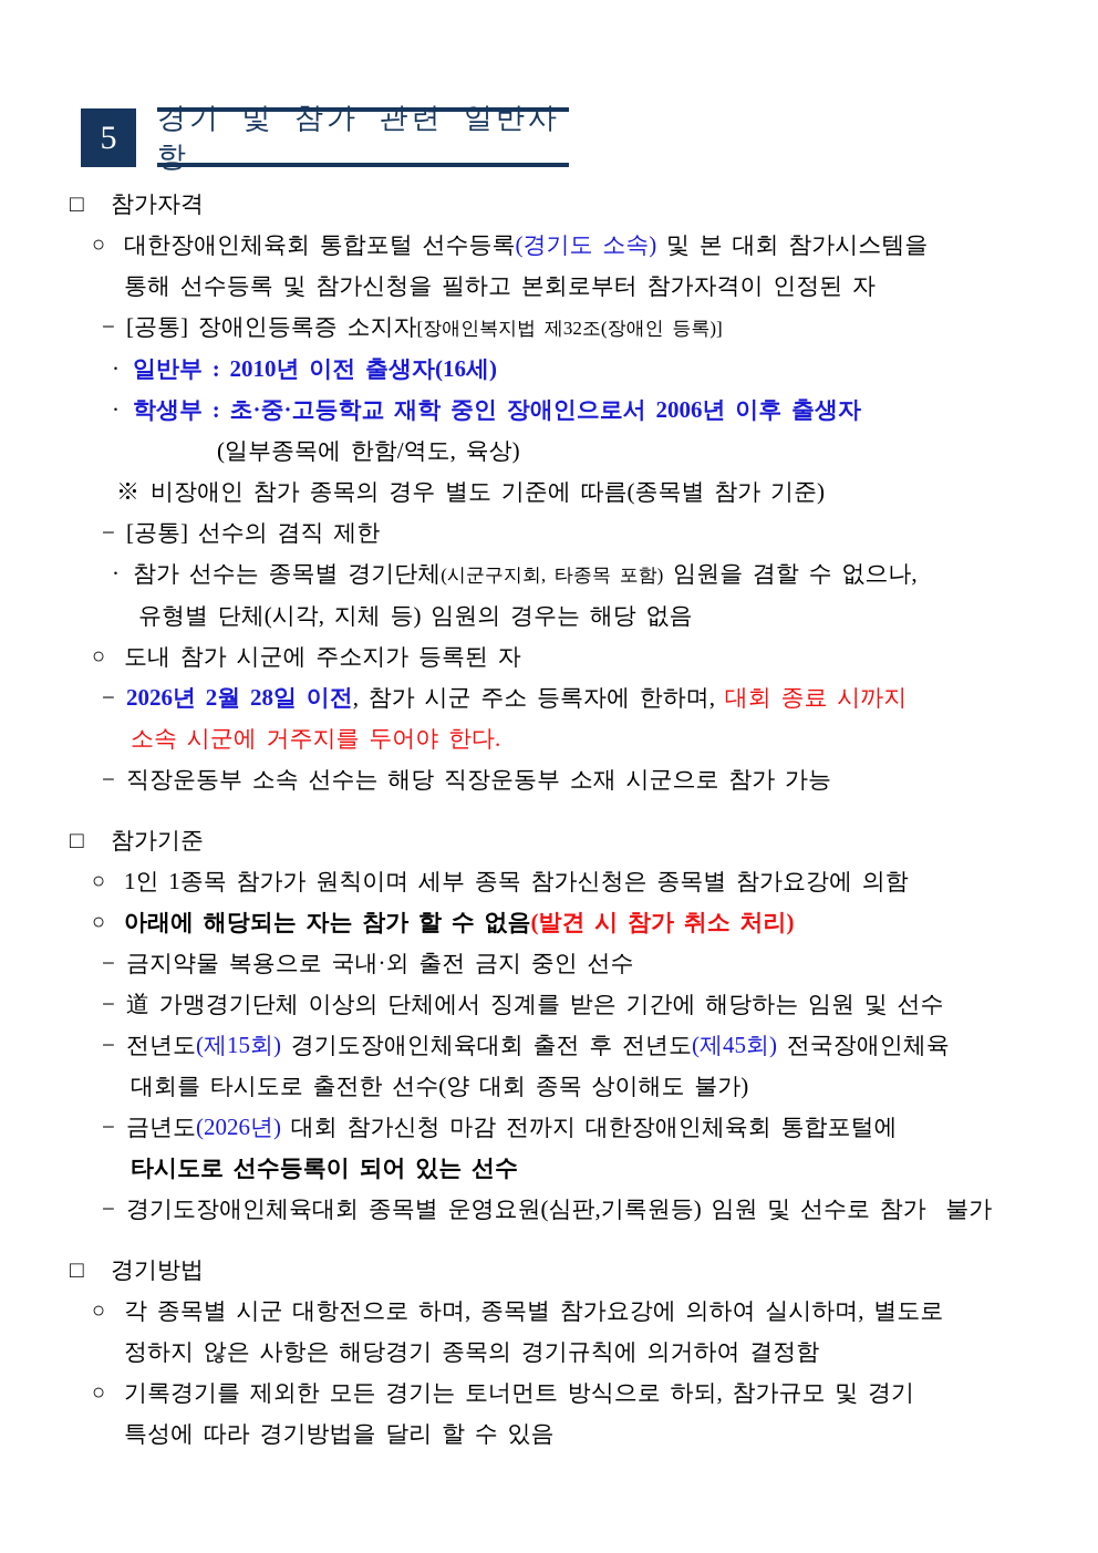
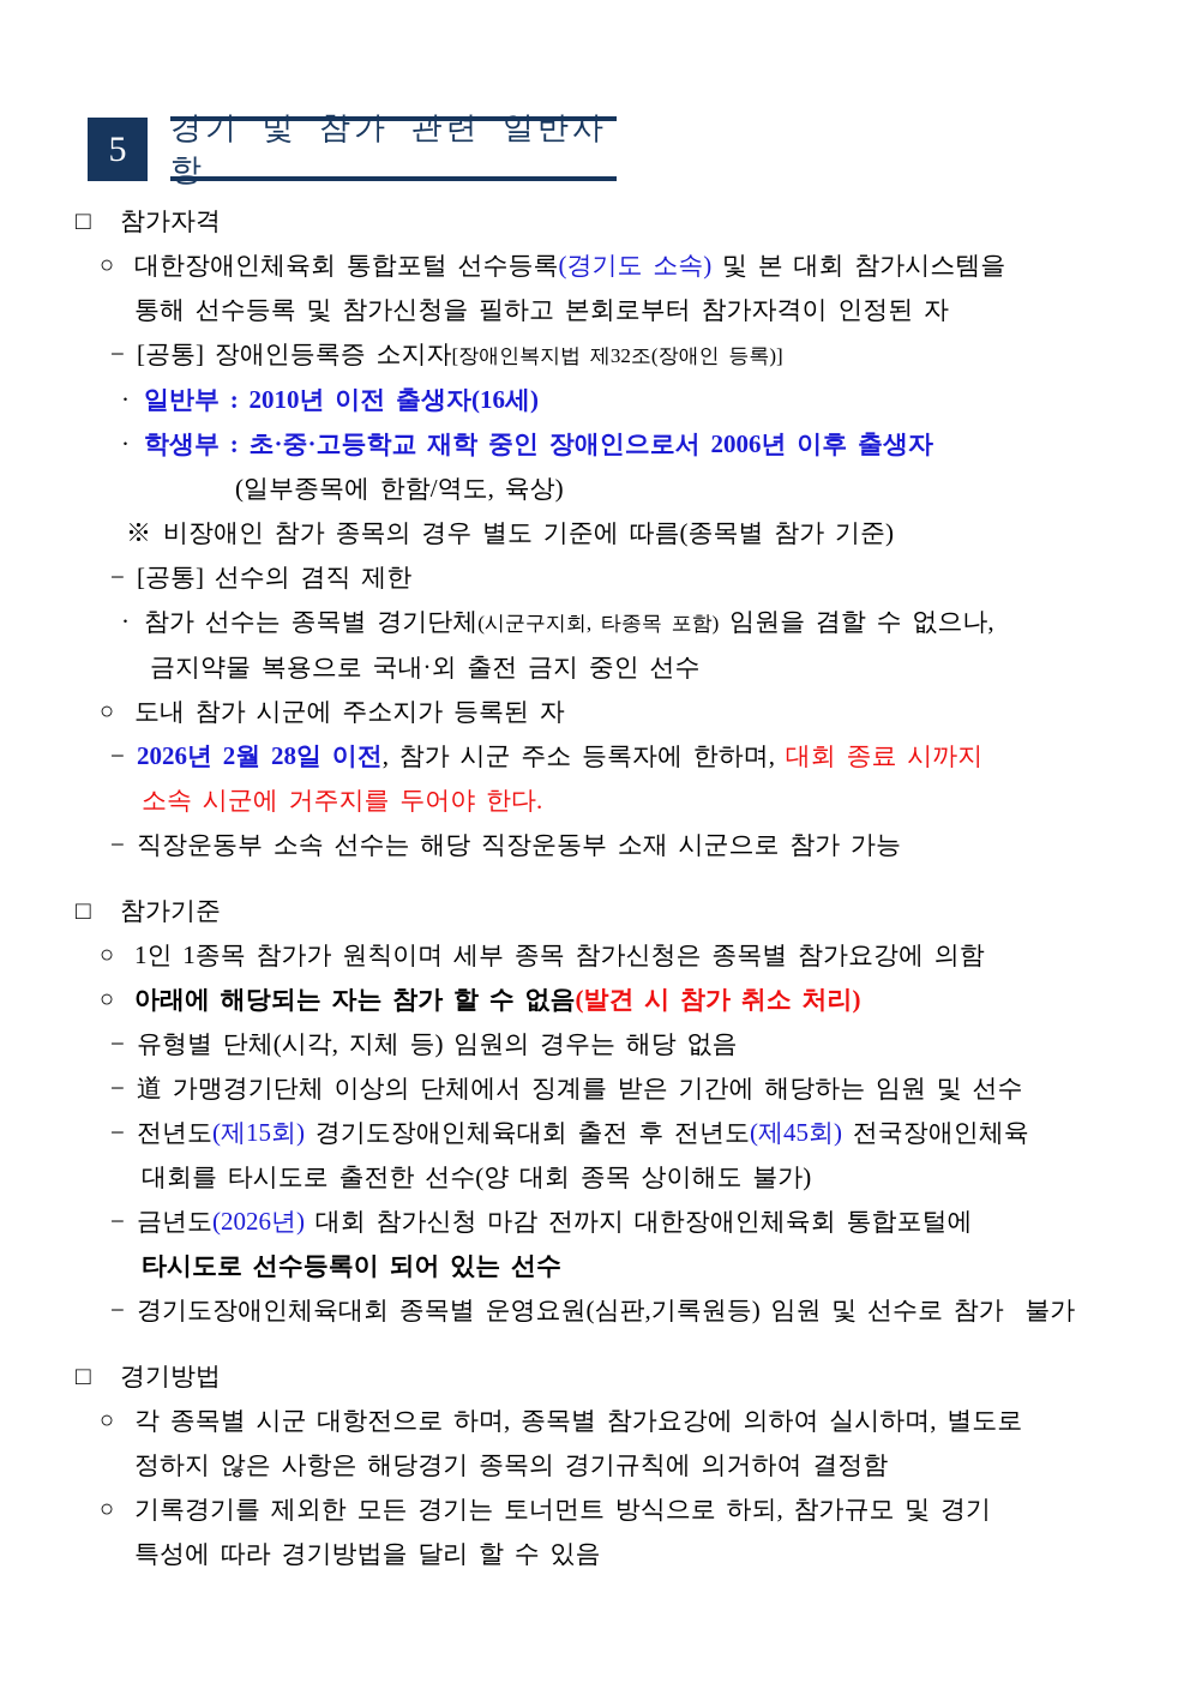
  5
  경기 및 참가 관련 일반사항
  □
  참가자격
  ○
  대한장애인체육회 통합포털 선수등록(경기도 소속) 및 본 대회 참가시스템을
  통해 선수등록 및 참가신청을 필하고 본회로부터 참가자격이 인정된 자
  −
  [공통] 장애인등록증 소지자[장애인복지법 제32조(장애인 등록)]
  ·
  일반부 : 2010년 이전 출생자(16세)
  ·
  학생부 : 초·중·고등학교 재학 중인 장애인으로서 2006년 이후 출생자
  (일부종목에 한함/역도, 육상)
  ※
  비장애인 참가 종목의 경우 별도 기준에 따름(종목별 참가 기준)
  −
  [공통] 선수의 겸직 제한
  ·
  참가 선수는 종목별 경기단체(시군구지회, 타종목 포함) 임원을 겸할 수 없으나,
- 유형별 단체(시각, 지체 등) 임원의 경우는 해당 없음
+ 금지약물 복용으로 국내·외 출전 금지 중인 선수
  ○
  도내 참가 시군에 주소지가 등록된 자
  −
  2026년 2월 28일 이전, 참가 시군 주소 등록자에 한하며, 대회 종료 시까지
  소속 시군에 거주지를 두어야 한다.
  −
  직장운동부 소속 선수는 해당 직장운동부 소재 시군으로 참가 가능
  □
  참가기준
  ○
  1인 1종목 참가가 원칙이며 세부 종목 참가신청은 종목별 참가요강에 의함
  ○
  아래에 해당되는 자는 참가 할 수 없음(발견 시 참가 취소 처리)
  −
- 금지약물 복용으로 국내·외 출전 금지 중인 선수
+ 유형별 단체(시각, 지체 등) 임원의 경우는 해당 없음
  −
  道 가맹경기단체 이상의 단체에서 징계를 받은 기간에 해당하는 임원 및 선수
  −
  전년도(제15회) 경기도장애인체육대회 출전 후 전년도(제45회) 전국장애인체육
  대회를 타시도로 출전한 선수(양 대회 종목 상이해도 불가)
  −
  금년도(2026년) 대회 참가신청 마감 전까지 대한장애인체육회 통합포털에
  타시도로 선수등록이 되어 있는 선수
  −
  경기도장애인체육대회 종목별 운영요원(심판,기록원등) 임원 및 선수로 참가 불가
  □
  경기방법
  ○
  각 종목별 시군 대항전으로 하며, 종목별 참가요강에 의하여 실시하며, 별도로
  정하지 않은 사항은 해당경기 종목의 경기규칙에 의거하여 결정함
  ○
  기록경기를 제외한 모든 경기는 토너먼트 방식으로 하되, 참가규모 및 경기
  특성에 따라 경기방법을 달리 할 수 있음
